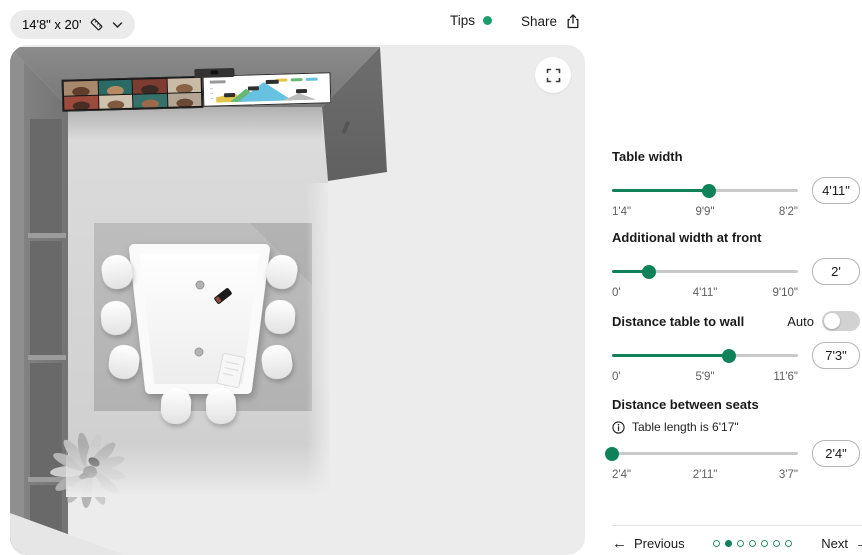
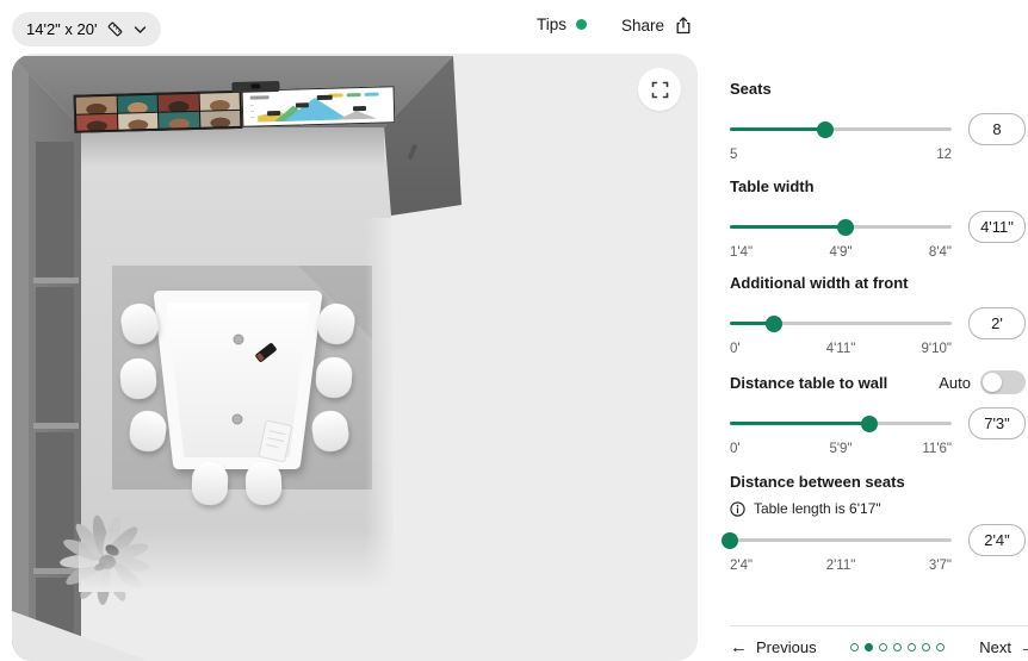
- 14'8" x 20'
+ 14'2" x 20'
  Tips
  Share
+ Seats
+ 8
+ 5
+ 12
  Table width
  4'11"
  1'4"
- 9'9"
+ 4'9"
- 8'2"
+ 8'4"
  Additional width at front
  2'
  0'
  4'11"
  9'10"
  Distance table to wall
  Auto
  7'3"
  0'
  5'9"
  11'6"
  Distance between seats
  Table length is 6'17"
  2'4"
  2'4"
  2'11"
  3'7"
  ←
  Previous
  Next
